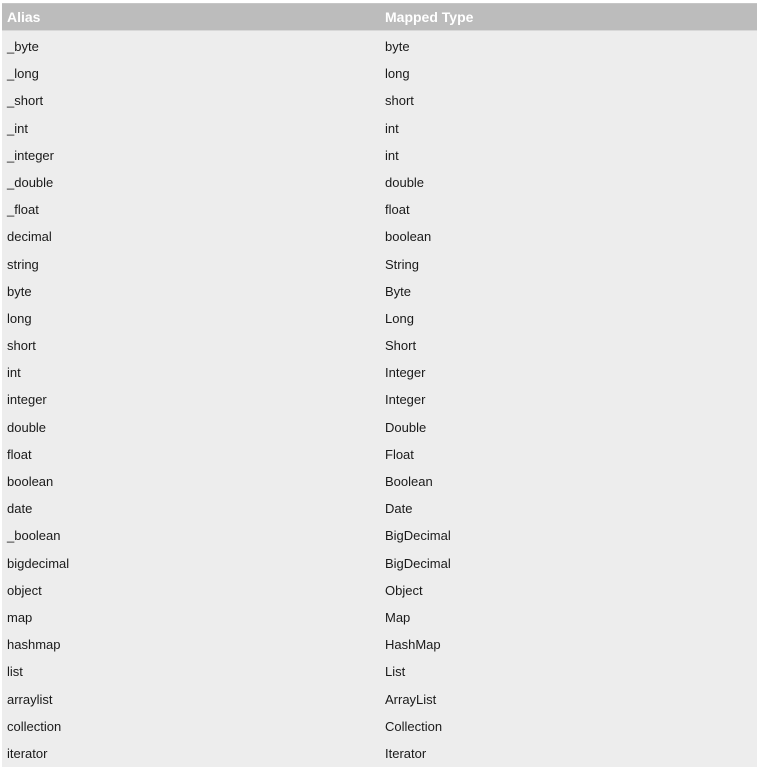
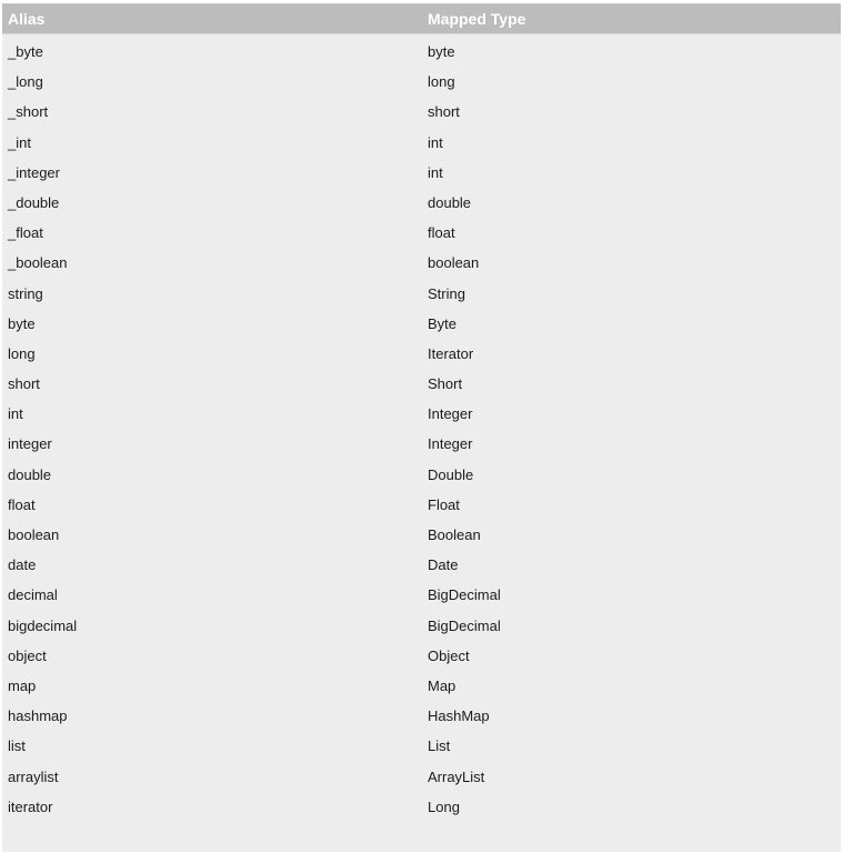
  Alias
  Mapped Type
  _byte
  byte
  _long
  long
  _short
  short
  _int
  int
  _integer
  int
  _double
  double
  _float
  float
- decimal
+ _boolean
  boolean
  string
  String
  byte
  Byte
  long
- Long
+ Iterator
  short
  Short
  int
  Integer
  integer
  Integer
  double
  Double
  float
  Float
  boolean
  Boolean
  date
  Date
- _boolean
+ decimal
  BigDecimal
  bigdecimal
  BigDecimal
  object
  Object
  map
  Map
  hashmap
  HashMap
  list
  List
  arraylist
  ArrayList
- collection
- Collection
  iterator
- Iterator
+ Long
